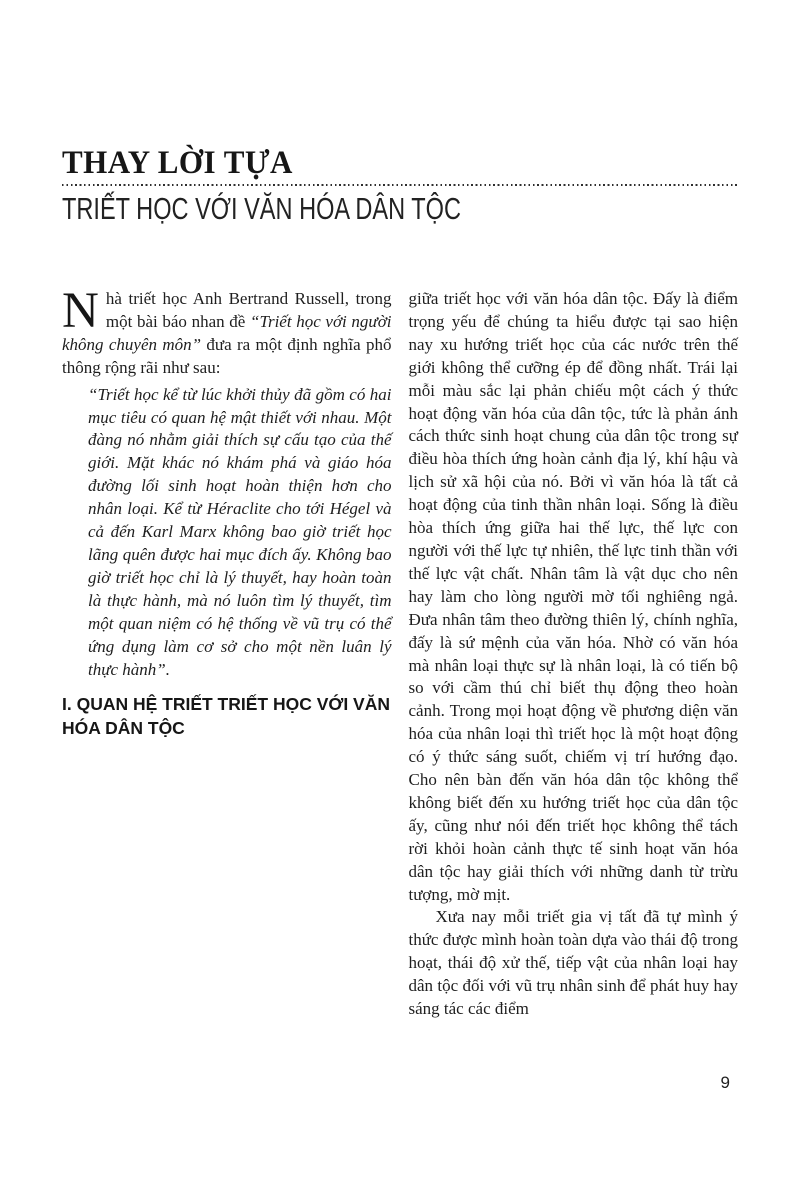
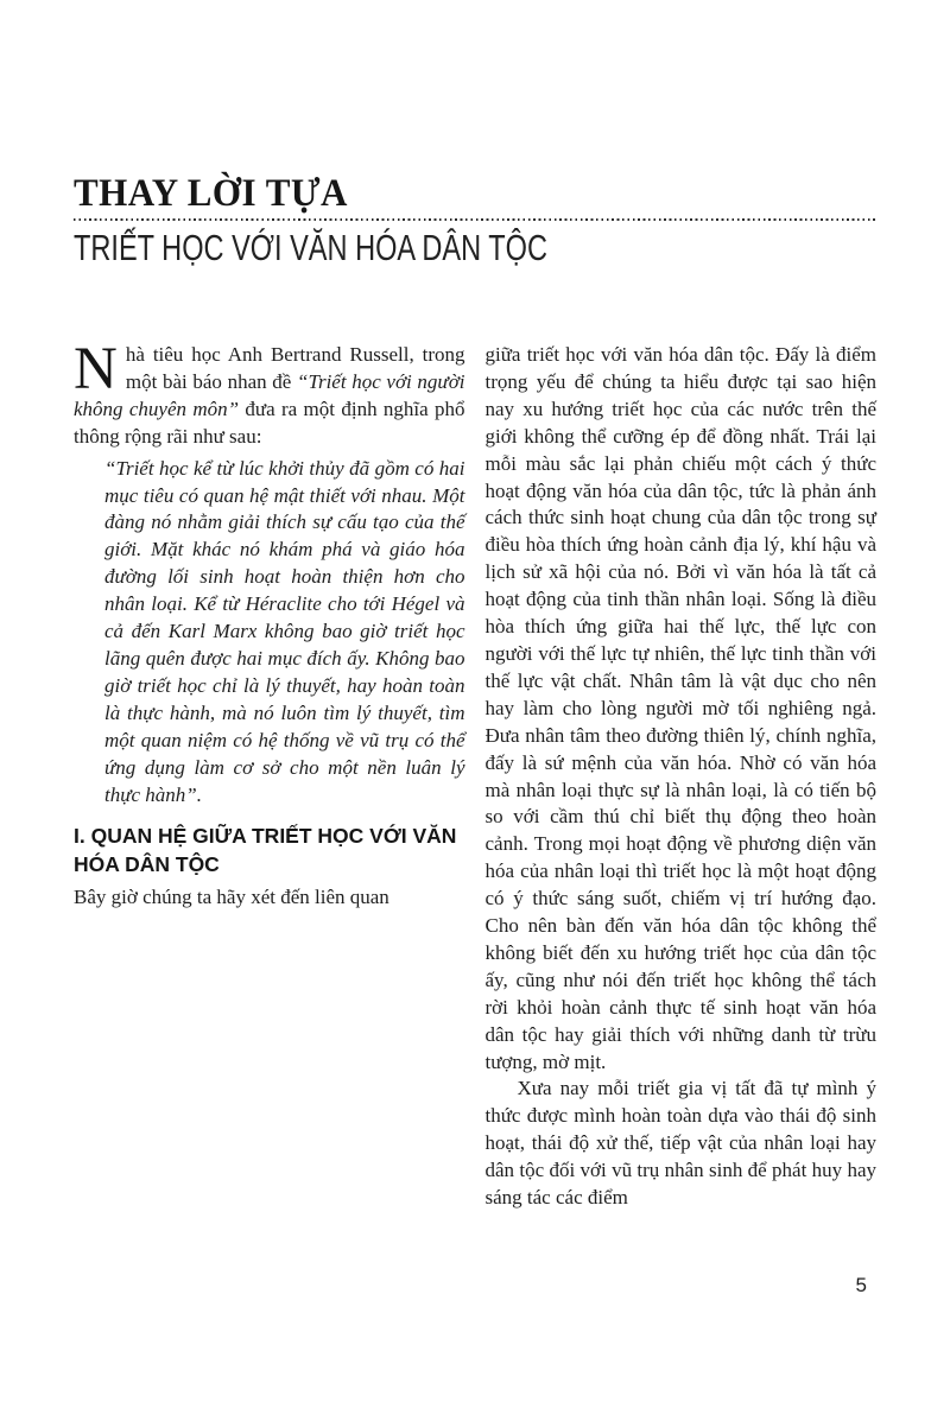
  THAY LỜI TỰA TRIẾT HỌC VỚI VĂN HÓA DÂN TỘC
  N
- hà triết học Anh Bertrand Russell, trong một bài báo nhan đề “Triết học với người không chuyên môn” đưa ra một định nghĩa phổ thông rộng rãi như sau:
+ hà tiêu học Anh Bertrand Russell, trong một bài báo nhan đề “Triết học với người không chuyên môn” đưa ra một định nghĩa phổ thông rộng rãi như sau:
  “Triết học kể từ lúc khởi thủy đã gồm có hai mục tiêu có quan hệ mật thiết với nhau. Một đàng nó nhằm giải thích sự cấu tạo của thế giới. Mặt khác nó khám phá và giáo hóa đường lối sinh hoạt hoàn thiện hơn cho nhân loại. Kể từ Héraclite cho tới Hégel và cả đến Karl Marx không bao giờ triết học lãng quên được hai mục đích ấy. Không bao giờ triết học chỉ là lý thuyết, hay hoàn toàn là thực hành, mà nó luôn tìm lý thuyết, tìm một quan niệm có hệ thống về vũ trụ có thể ứng dụng làm cơ sở cho một nền luân lý thực hành”.
- I. QUAN HỆ TRIẾT TRIẾT HỌC VỚI VĂN HÓA DÂN TỘC
+ I. QUAN HỆ GIỮA TRIẾT HỌC VỚI VĂN HÓA DÂN TỘC
+ Bây giờ chúng ta hãy xét đến liên quan
  giữa triết học với văn hóa dân tộc. Đấy là điểm trọng yếu để chúng ta hiểu được tại sao hiện nay xu hướng triết học của các nước trên thế giới không thể cưỡng ép để đồng nhất. Trái lại mỗi màu sắc lại phản chiếu một cách ý thức hoạt động văn hóa của dân tộc, tức là phản ánh cách thức sinh hoạt chung của dân tộc trong sự điều hòa thích ứng hoàn cảnh địa lý, khí hậu và lịch sử xã hội của nó. Bởi vì văn hóa là tất cả hoạt động của tinh thần nhân loại. Sống là điều hòa thích ứng giữa hai thế lực, thế lực con người với thế lực tự nhiên, thế lực tinh thần với thế lực vật chất. Nhân tâm là vật dục cho nên hay làm cho lòng người mờ tối nghiêng ngả. Đưa nhân tâm theo đường thiên lý, chính nghĩa, đấy là sứ mệnh của văn hóa. Nhờ có văn hóa mà nhân loại thực sự là nhân loại, là có tiến bộ so với cầm thú chỉ biết thụ động theo hoàn cảnh. Trong mọi hoạt động về phương diện văn hóa của nhân loại thì triết học là một hoạt động có ý thức sáng suốt, chiếm vị trí hướng đạo. Cho nên bàn đến văn hóa dân tộc không thể không biết đến xu hướng triết học của dân tộc ấy, cũng như nói đến triết học không thể tách rời khỏi hoàn cảnh thực tế sinh hoạt văn hóa dân tộc hay giải thích với những danh từ trừu tượng, mờ mịt.
- Xưa nay mỗi triết gia vị tất đã tự mình ý thức được mình hoàn toàn dựa vào thái độ trong hoạt, thái độ xử thế, tiếp vật của nhân loại hay dân tộc đối với vũ trụ nhân sinh để phát huy hay sáng tác các điểm
+ Xưa nay mỗi triết gia vị tất đã tự mình ý thức được mình hoàn toàn dựa vào thái độ sinh hoạt, thái độ xử thế, tiếp vật của nhân loại hay dân tộc đối với vũ trụ nhân sinh để phát huy hay sáng tác các điểm
- 9
+ 5
